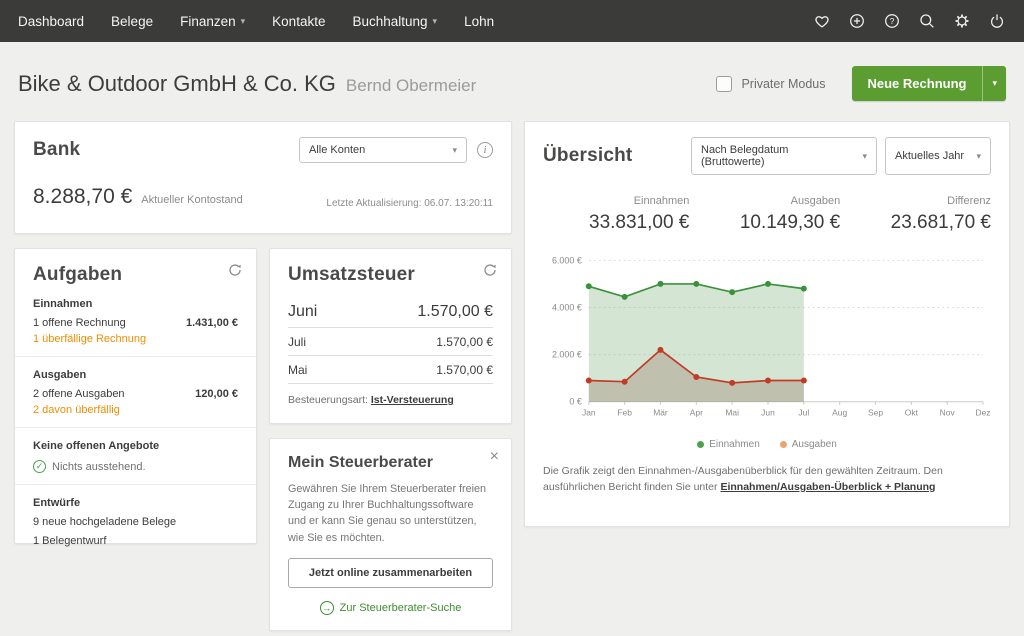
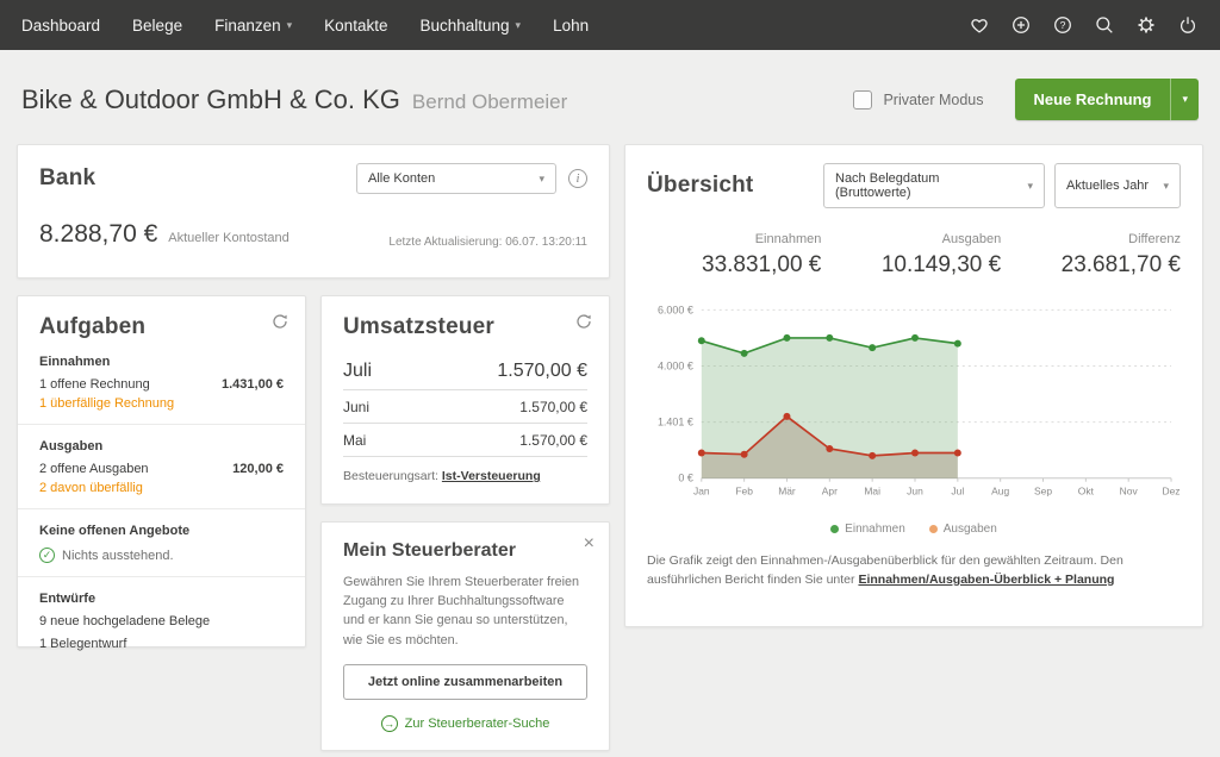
  Dashboard
  Belege
  Finanzen
  Kontakte
  Buchhaltung
  Lohn
  ?
  Bike & Outdoor GmbH & Co. KG
  Bernd Obermeier
  Privater Modus
  Neue Rechnung
  Bank
  Alle Konten
  i
  8.288,70 €
  Aktueller Kontostand
  Letzte Aktualisierung: 06.07. 13:20:11
  Aufgaben
  Einnahmen
  1 offene Rechnung
  1.431,00 €
  1 überfällige Rechnung
  Ausgaben
  2 offene Ausgaben
  120,00 €
  2 davon überfällig
  Keine offenen Angebote
  Nichts ausstehend.
  Entwürfe
  9 neue hochgeladene Belege
  1 Belegentwurf
  Umsatzsteuer
- Juni
+ Juli
  1.570,00 €
- Juli
+ Juni
  1.570,00 €
  Mai
  1.570,00 €
  Besteuerungsart: Ist-Versteuerung
  Mein Steuerberater
  ×
  Gewähren Sie Ihrem Steuerberater freien Zugang zu Ihrer Buchhaltungssoftware und er kann Sie genau so unterstützen, wie Sie es möchten.
  Jetzt online zusammenarbeiten
  Zur Steuerberater-Suche
  Übersicht
  Nach Belegdatum (Bruttowerte)
  Aktuelles Jahr
  Einnahmen
  33.831,00 €
  Ausgaben
  10.149,30 €
  Differenz
  23.681,70 €
  0 €
- 2.000 €
+ 1.401 €
  4.000 €
  6.000 €
  Jan
  Feb
  Mär
  Apr
  Mai
  Jun
  Jul
  Aug
  Sep
  Okt
  Nov
  Dez
  Einnahmen
  Ausgaben
  Die Grafik zeigt den Einnahmen-/Ausgabenüberblick für den gewählten Zeitraum. Den ausführlichen Bericht finden Sie unter Einnahmen/Ausgaben-Überblick + Planung
